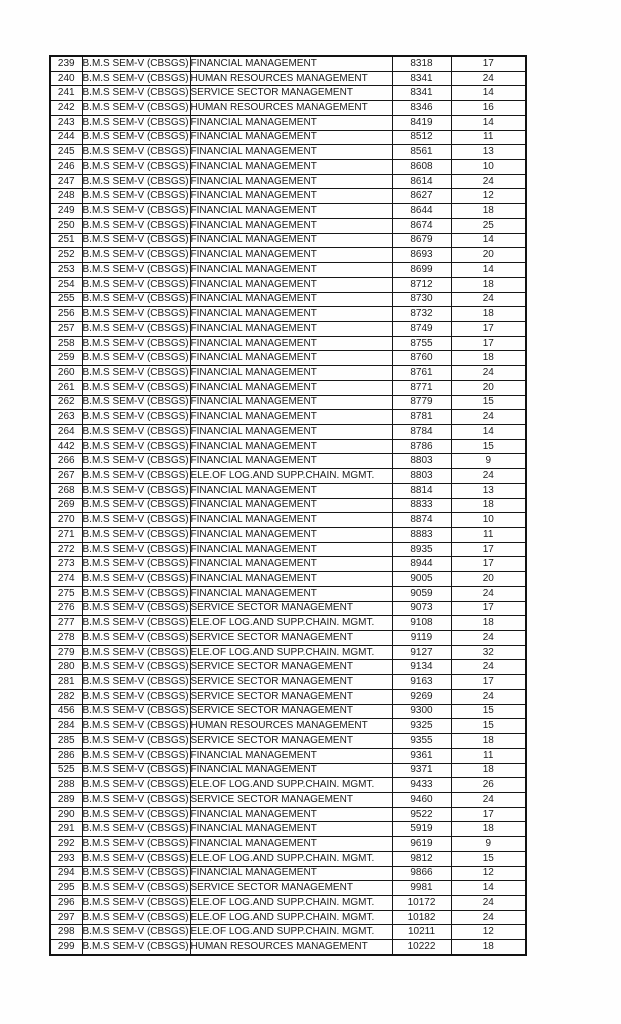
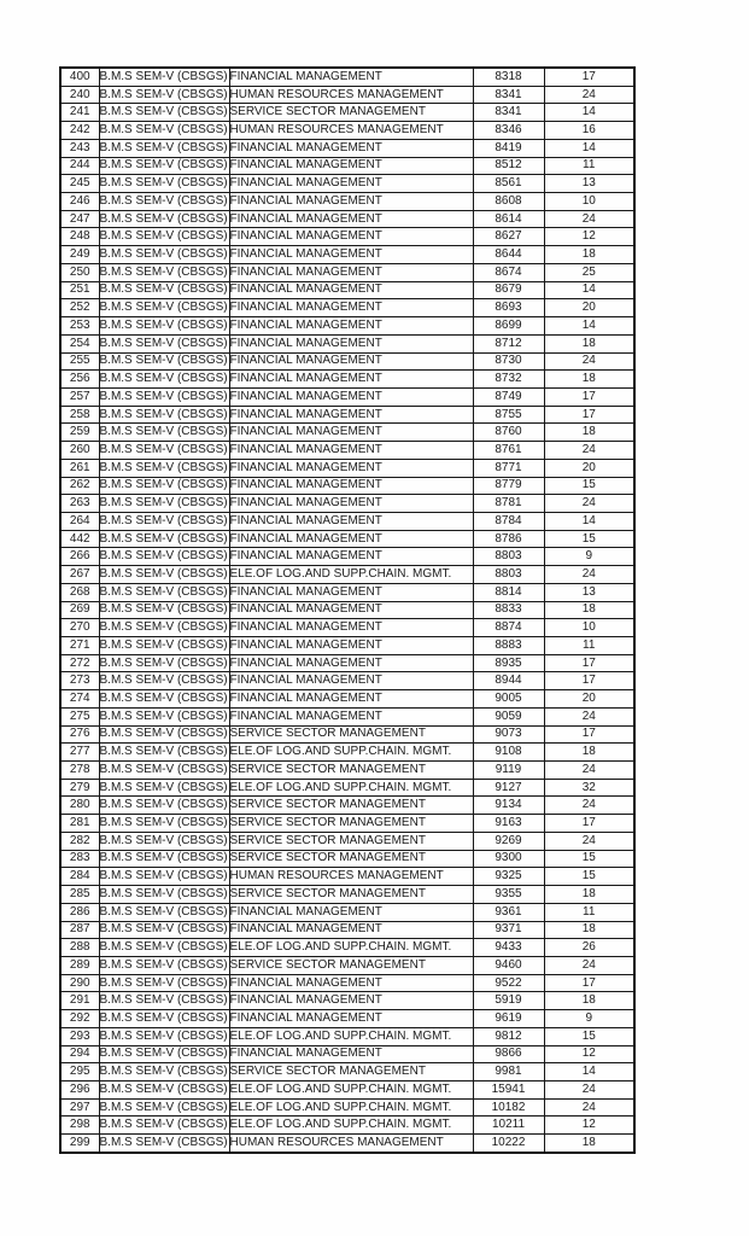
- 239	B.M.S SEM-V (CBSGS)	FINANCIAL MANAGEMENT	8318	17
+ 400	B.M.S SEM-V (CBSGS)	FINANCIAL MANAGEMENT	8318	17
  240	B.M.S SEM-V (CBSGS)	HUMAN RESOURCES MANAGEMENT	8341	24
  241	B.M.S SEM-V (CBSGS)	SERVICE SECTOR MANAGEMENT	8341	14
  242	B.M.S SEM-V (CBSGS)	HUMAN RESOURCES MANAGEMENT	8346	16
  243	B.M.S SEM-V (CBSGS)	FINANCIAL MANAGEMENT	8419	14
  244	B.M.S SEM-V (CBSGS)	FINANCIAL MANAGEMENT	8512	11
  245	B.M.S SEM-V (CBSGS)	FINANCIAL MANAGEMENT	8561	13
  246	B.M.S SEM-V (CBSGS)	FINANCIAL MANAGEMENT	8608	10
  247	B.M.S SEM-V (CBSGS)	FINANCIAL MANAGEMENT	8614	24
  248	B.M.S SEM-V (CBSGS)	FINANCIAL MANAGEMENT	8627	12
  249	B.M.S SEM-V (CBSGS)	FINANCIAL MANAGEMENT	8644	18
  250	B.M.S SEM-V (CBSGS)	FINANCIAL MANAGEMENT	8674	25
  251	B.M.S SEM-V (CBSGS)	FINANCIAL MANAGEMENT	8679	14
  252	B.M.S SEM-V (CBSGS)	FINANCIAL MANAGEMENT	8693	20
  253	B.M.S SEM-V (CBSGS)	FINANCIAL MANAGEMENT	8699	14
  254	B.M.S SEM-V (CBSGS)	FINANCIAL MANAGEMENT	8712	18
  255	B.M.S SEM-V (CBSGS)	FINANCIAL MANAGEMENT	8730	24
  256	B.M.S SEM-V (CBSGS)	FINANCIAL MANAGEMENT	8732	18
  257	B.M.S SEM-V (CBSGS)	FINANCIAL MANAGEMENT	8749	17
  258	B.M.S SEM-V (CBSGS)	FINANCIAL MANAGEMENT	8755	17
  259	B.M.S SEM-V (CBSGS)	FINANCIAL MANAGEMENT	8760	18
  260	B.M.S SEM-V (CBSGS)	FINANCIAL MANAGEMENT	8761	24
  261	B.M.S SEM-V (CBSGS)	FINANCIAL MANAGEMENT	8771	20
  262	B.M.S SEM-V (CBSGS)	FINANCIAL MANAGEMENT	8779	15
  263	B.M.S SEM-V (CBSGS)	FINANCIAL MANAGEMENT	8781	24
  264	B.M.S SEM-V (CBSGS)	FINANCIAL MANAGEMENT	8784	14
  442	B.M.S SEM-V (CBSGS)	FINANCIAL MANAGEMENT	8786	15
  266	B.M.S SEM-V (CBSGS)	FINANCIAL MANAGEMENT	8803	9
  267	B.M.S SEM-V (CBSGS)	ELE.OF LOG.AND SUPP.CHAIN. MGMT.	8803	24
  268	B.M.S SEM-V (CBSGS)	FINANCIAL MANAGEMENT	8814	13
  269	B.M.S SEM-V (CBSGS)	FINANCIAL MANAGEMENT	8833	18
  270	B.M.S SEM-V (CBSGS)	FINANCIAL MANAGEMENT	8874	10
  271	B.M.S SEM-V (CBSGS)	FINANCIAL MANAGEMENT	8883	11
  272	B.M.S SEM-V (CBSGS)	FINANCIAL MANAGEMENT	8935	17
  273	B.M.S SEM-V (CBSGS)	FINANCIAL MANAGEMENT	8944	17
  274	B.M.S SEM-V (CBSGS)	FINANCIAL MANAGEMENT	9005	20
  275	B.M.S SEM-V (CBSGS)	FINANCIAL MANAGEMENT	9059	24
  276	B.M.S SEM-V (CBSGS)	SERVICE SECTOR MANAGEMENT	9073	17
  277	B.M.S SEM-V (CBSGS)	ELE.OF LOG.AND SUPP.CHAIN. MGMT.	9108	18
  278	B.M.S SEM-V (CBSGS)	SERVICE SECTOR MANAGEMENT	9119	24
  279	B.M.S SEM-V (CBSGS)	ELE.OF LOG.AND SUPP.CHAIN. MGMT.	9127	32
  280	B.M.S SEM-V (CBSGS)	SERVICE SECTOR MANAGEMENT	9134	24
  281	B.M.S SEM-V (CBSGS)	SERVICE SECTOR MANAGEMENT	9163	17
  282	B.M.S SEM-V (CBSGS)	SERVICE SECTOR MANAGEMENT	9269	24
- 456	B.M.S SEM-V (CBSGS)	SERVICE SECTOR MANAGEMENT	9300	15
+ 283	B.M.S SEM-V (CBSGS)	SERVICE SECTOR MANAGEMENT	9300	15
  284	B.M.S SEM-V (CBSGS)	HUMAN RESOURCES MANAGEMENT	9325	15
  285	B.M.S SEM-V (CBSGS)	SERVICE SECTOR MANAGEMENT	9355	18
  286	B.M.S SEM-V (CBSGS)	FINANCIAL MANAGEMENT	9361	11
- 525	B.M.S SEM-V (CBSGS)	FINANCIAL MANAGEMENT	9371	18
+ 287	B.M.S SEM-V (CBSGS)	FINANCIAL MANAGEMENT	9371	18
  288	B.M.S SEM-V (CBSGS)	ELE.OF LOG.AND SUPP.CHAIN. MGMT.	9433	26
  289	B.M.S SEM-V (CBSGS)	SERVICE SECTOR MANAGEMENT	9460	24
  290	B.M.S SEM-V (CBSGS)	FINANCIAL MANAGEMENT	9522	17
  291	B.M.S SEM-V (CBSGS)	FINANCIAL MANAGEMENT	5919	18
  292	B.M.S SEM-V (CBSGS)	FINANCIAL MANAGEMENT	9619	9
  293	B.M.S SEM-V (CBSGS)	ELE.OF LOG.AND SUPP.CHAIN. MGMT.	9812	15
  294	B.M.S SEM-V (CBSGS)	FINANCIAL MANAGEMENT	9866	12
  295	B.M.S SEM-V (CBSGS)	SERVICE SECTOR MANAGEMENT	9981	14
- 296	B.M.S SEM-V (CBSGS)	ELE.OF LOG.AND SUPP.CHAIN. MGMT.	10172	24
+ 296	B.M.S SEM-V (CBSGS)	ELE.OF LOG.AND SUPP.CHAIN. MGMT.	15941	24
  297	B.M.S SEM-V (CBSGS)	ELE.OF LOG.AND SUPP.CHAIN. MGMT.	10182	24
  298	B.M.S SEM-V (CBSGS)	ELE.OF LOG.AND SUPP.CHAIN. MGMT.	10211	12
  299	B.M.S SEM-V (CBSGS)	HUMAN RESOURCES MANAGEMENT	10222	18
